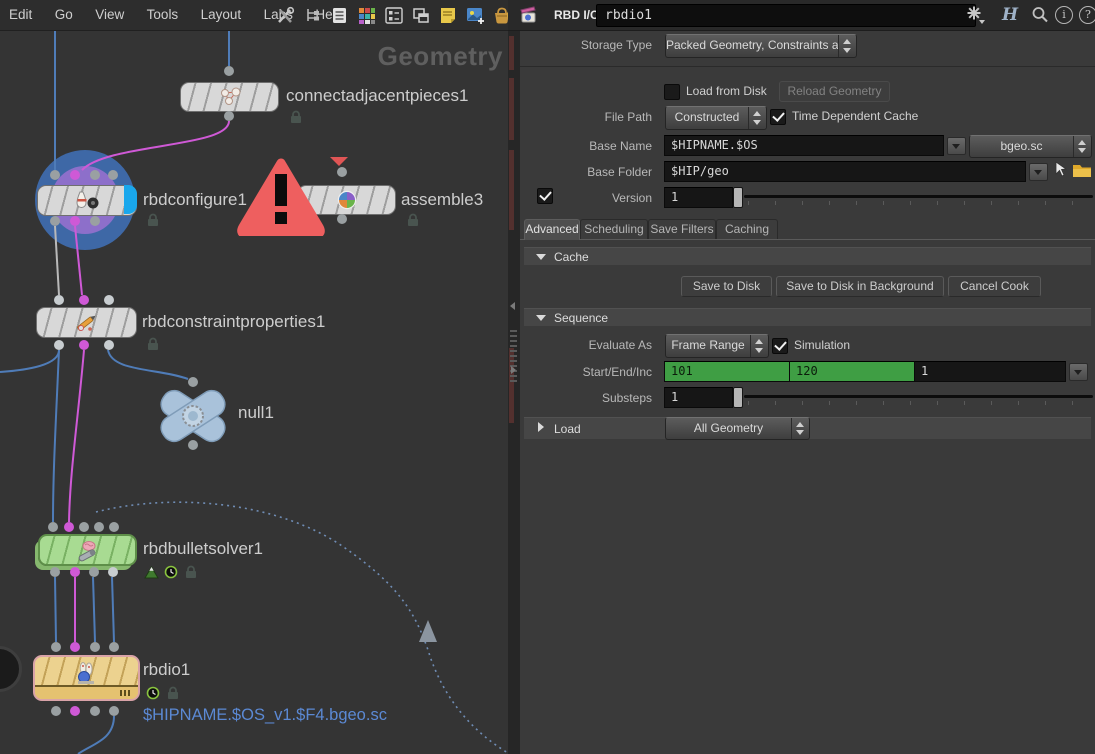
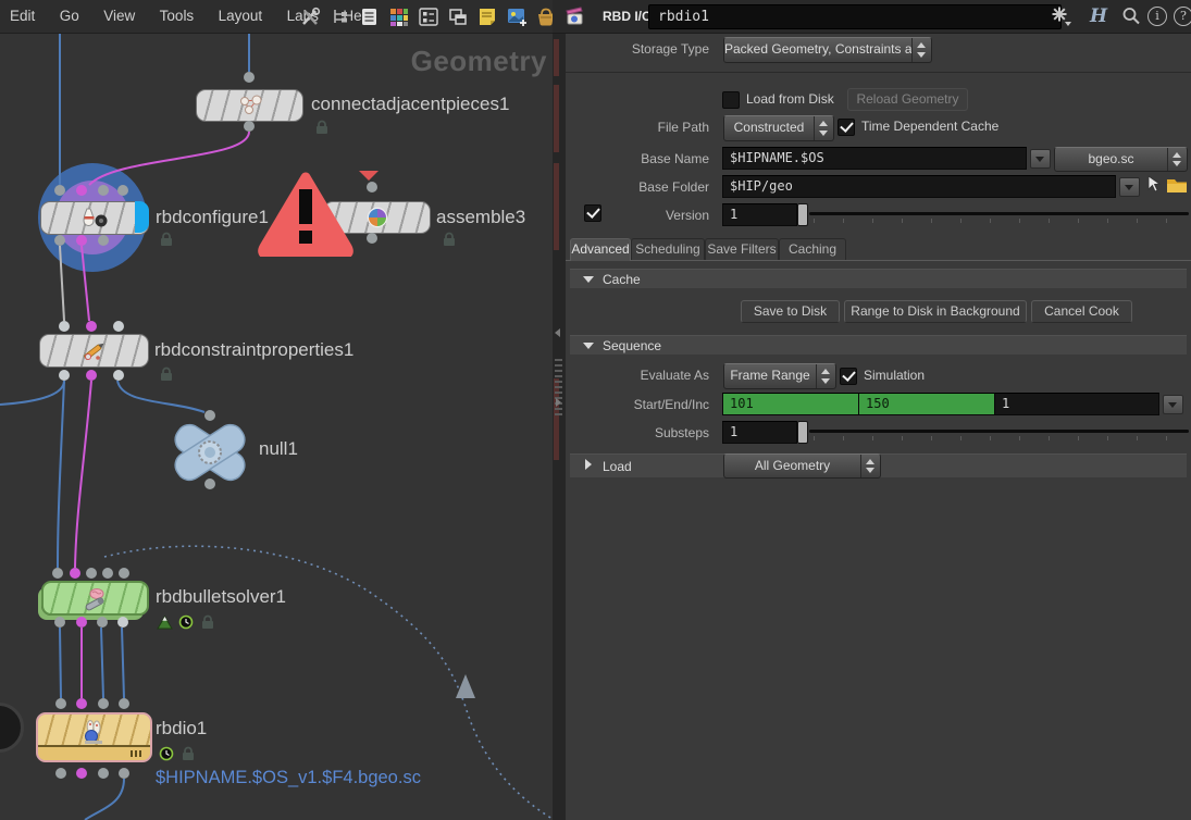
  Geometry
  connectadjacentpieces1
  rbdconfigure1
  assemble3
  rbdconstraintproperties1
  null1
  rbdbulletsolver1
  rbdio1
  $HIPNAME.$OS_v1.$F4.bgeo.sc
  Edit Go View Tools Layout Labs He
  RBD I/O
  rbdio1
  H
  i
  ?
  Storage Type
  Packed Geometry, Constraints a
  Load from Disk
  Reload Geometry
  File Path
  Constructed
  Time Dependent Cache
  Base Name
  $HIPNAME.$OS
  bgeo.sc
  Base Folder
  $HIP/geo
  Version
  1
  Advanced
  Scheduling
  Save Filters
  Caching
  Cache
  Save to Disk
- Save to Disk in Background
+ Range to Disk in Background
  Cancel Cook
  Sequence
  Evaluate As
  Frame Range
  Simulation
  Start/End/Inc
  101
- 120
+ 150
  1
  Substeps
  1
  Load
  All Geometry
